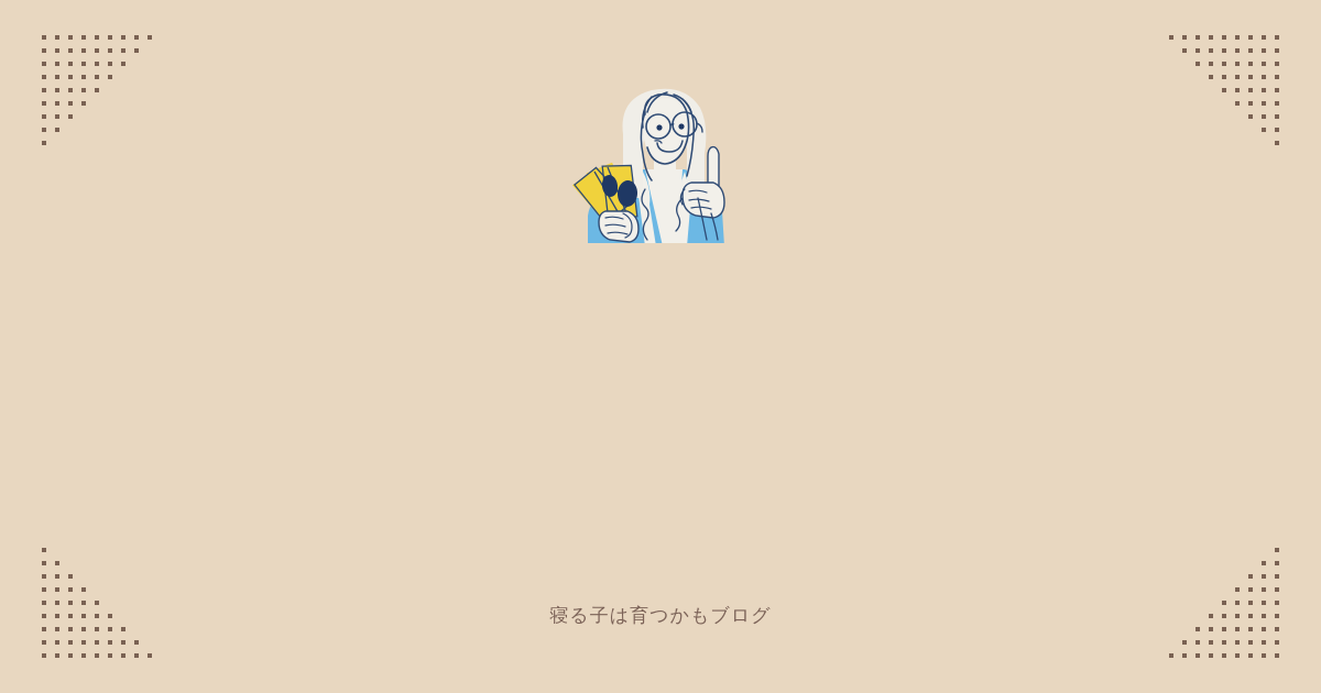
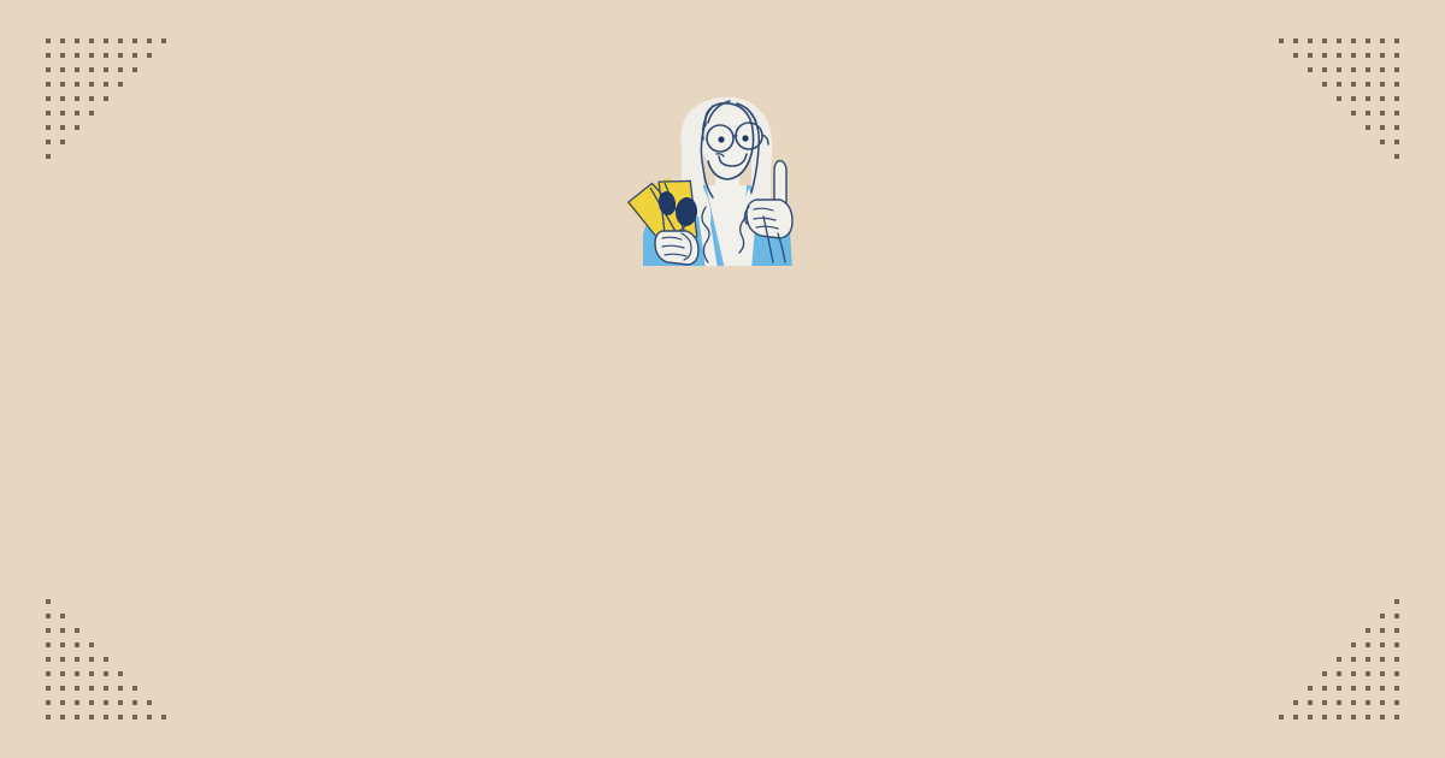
- 寝る子は育つかもブログ
